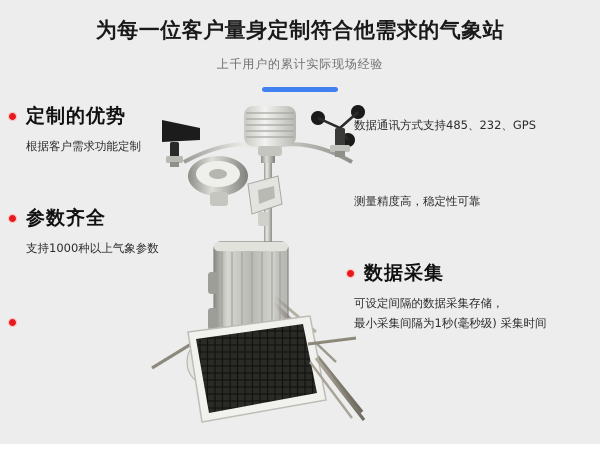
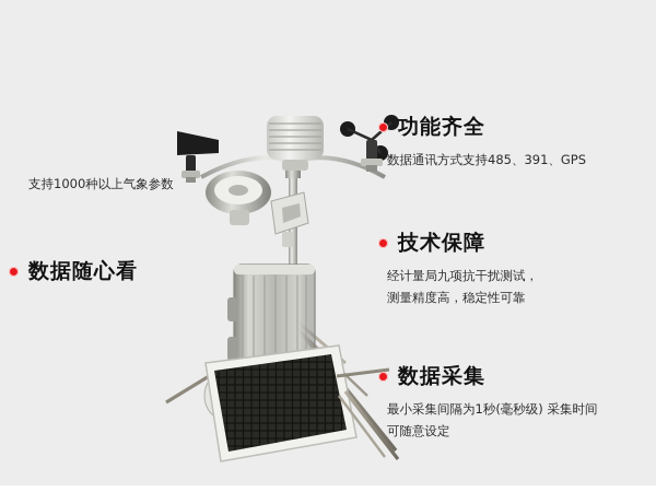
- 为每一位客户量身定制符合他需求的气象站
- 上千用户的累计实际现场经验
- 定制的优势
- 根据客户需求功能定制
- 参数齐全
  支持1000种以上气象参数
+ 数据随心看
+ 功能齐全
- 数据通讯方式支持485、232、GPS
+ 数据通讯方式支持485、391、GPS
+ 技术保障
+ 经计量局九项抗干扰测试，
  测量精度高，稳定性可靠
  数据采集
- 可设定间隔的数据采集存储，
  最小采集间隔为1秒(毫秒级) 采集时间
+ 可随意设定
